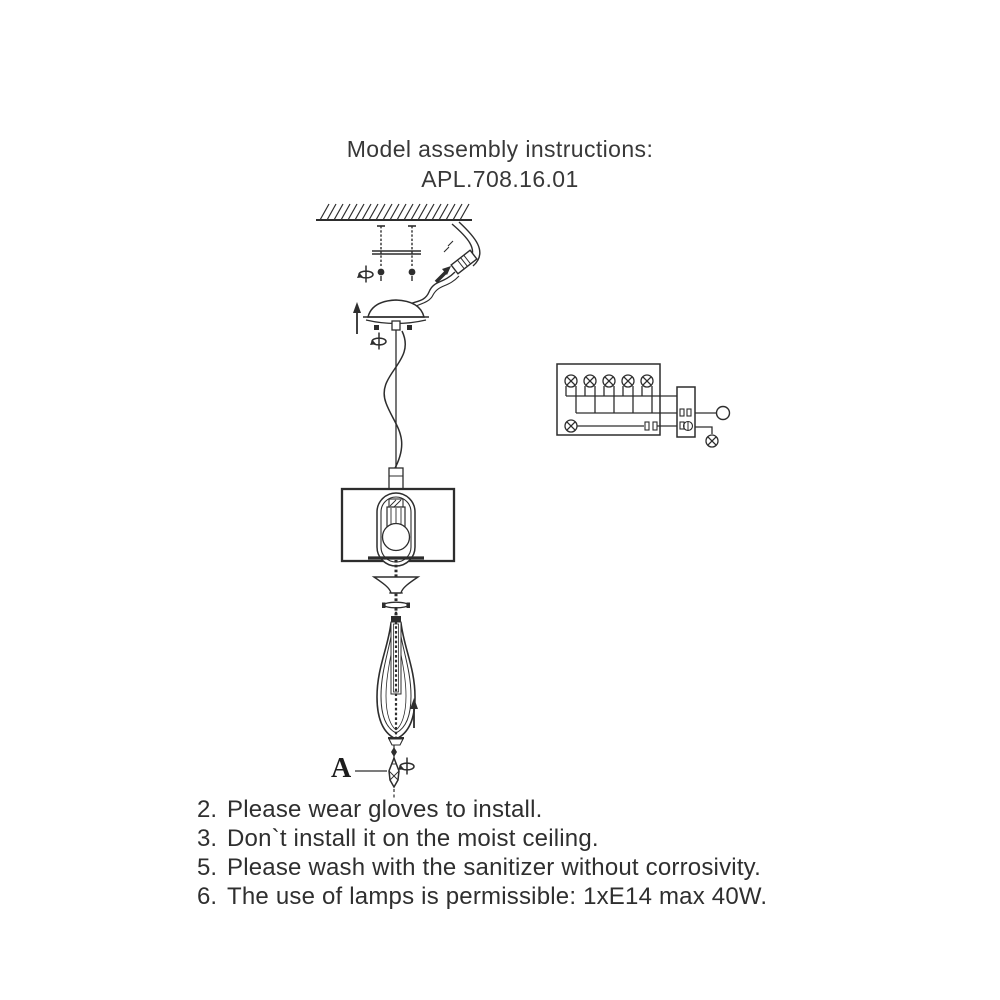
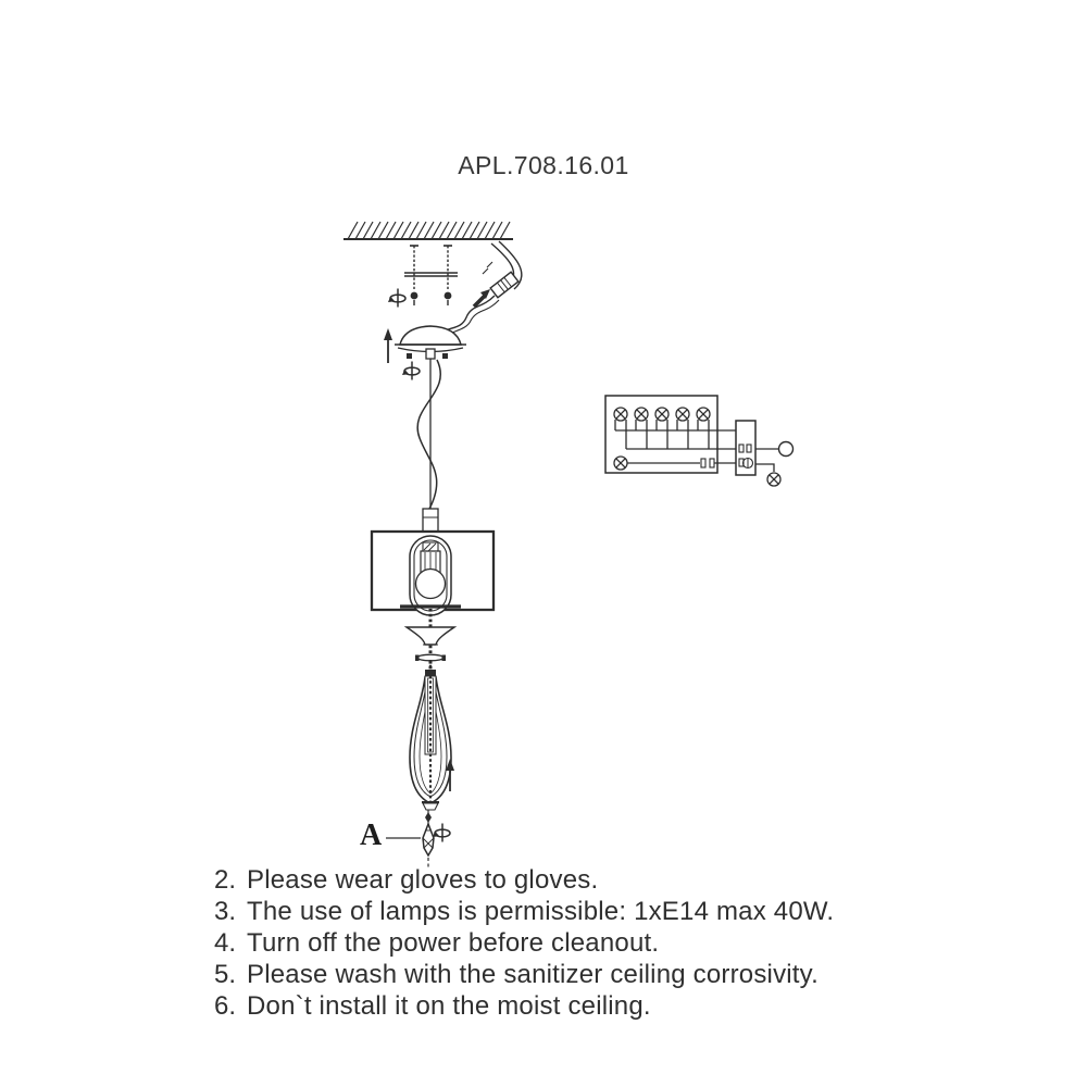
- Model assembly instructions:
  APL.708.16.01
  A
  2.
- Please wear gloves to install.
+ Please wear gloves to gloves.
  3.
- Don`t install it on the moist ceiling.
+ The use of lamps is permissible: 1xE14 max 40W.
+ 4.
+ Turn off the power before cleanout.
  5.
- Please wash with the sanitizer without corrosivity.
+ Please wash with the sanitizer ceiling corrosivity.
  6.
- The use of lamps is permissible: 1xE14 max 40W.
+ Don`t install it on the moist ceiling.
